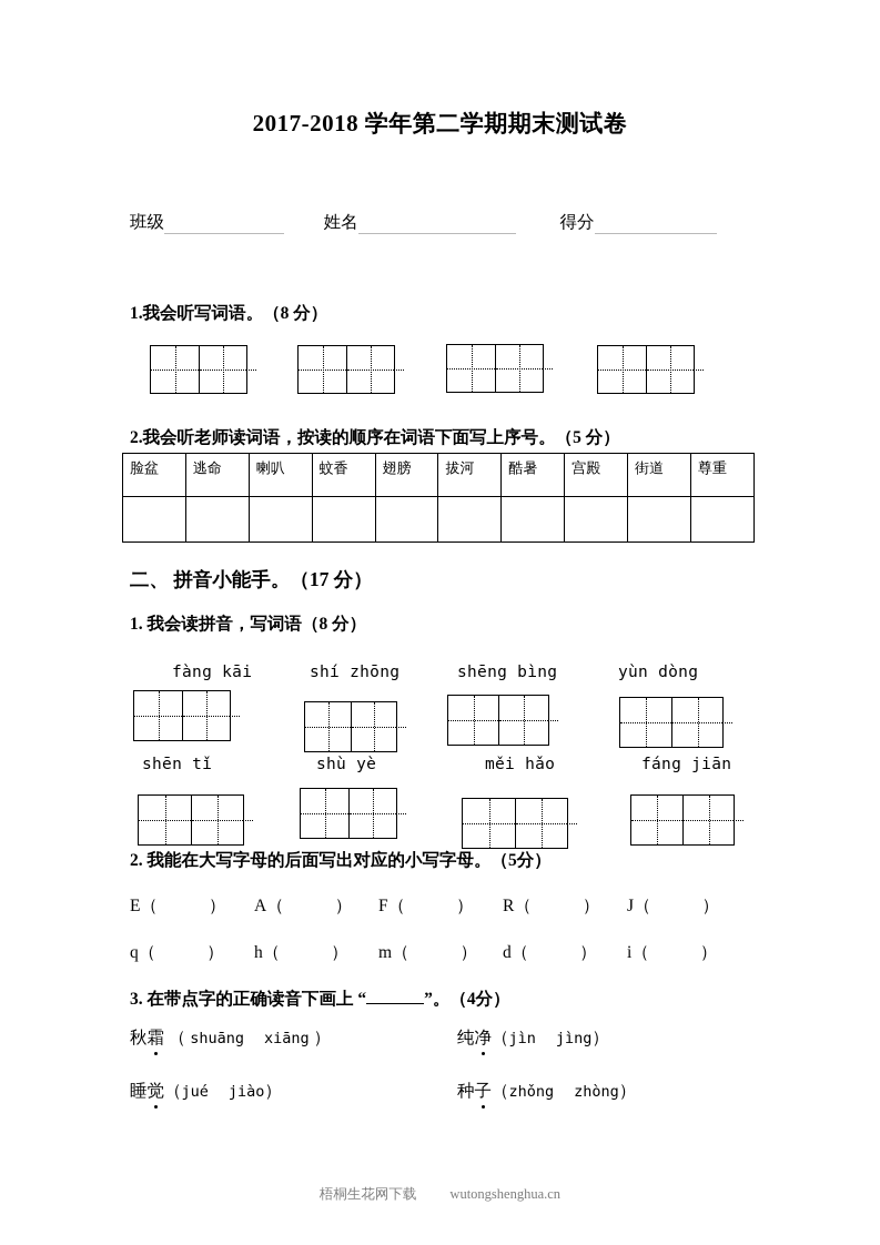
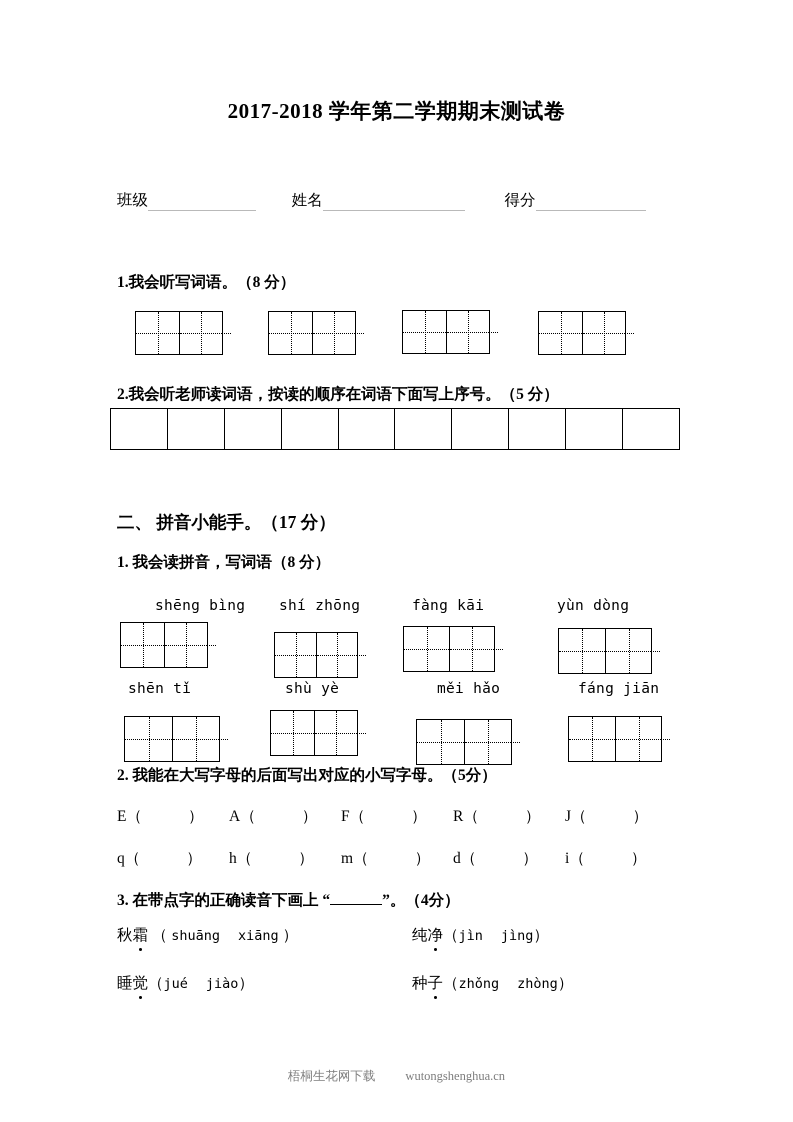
  2017-2018 学年第二学期期末测试卷
  班级 姓名 得分
  1.我会听写词语。（8 分）
  2.我会听老师读词语，按读的顺序在词语下面写上序号。（5 分）
- 脸盆	逃命	喇叭	蚊香	翅膀	拔河	酷暑	宫殿	街道	尊重
  二、 拼音小能手。（17 分）
  1. 我会读拼音，写词语（8 分）
- fàng kāi
+ shēng bìng
  shí zhōng
- shēng bìng
+ fàng kāi
  yùn dòng
  shēn tǐ
  shù yè
  měi hǎo
  fáng jiān
  2. 我能在大写字母的后面写出对应的小写字母。（5分）
  E（ ） A（ ） F（ ） R（ ） J（ ）
  q（ ） h（ ） m（ ） d（ ） i（ ）
  3. 在带点字的正确读音下画上 “ ”。（4分）
  秋霜 （ shuāng xiāng ）
  纯净（jìn jìng）
  睡觉（jué jiào）
  种子（zhǒng zhòng）
  梧桐生花网下载 wutongshenghua.cn
